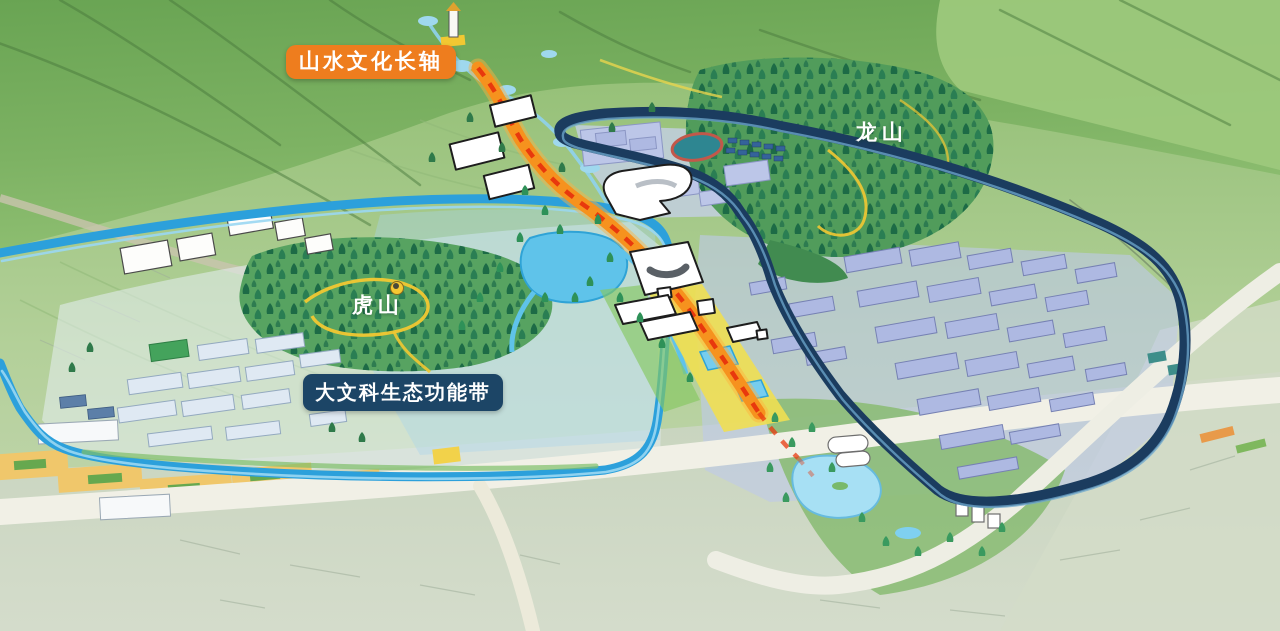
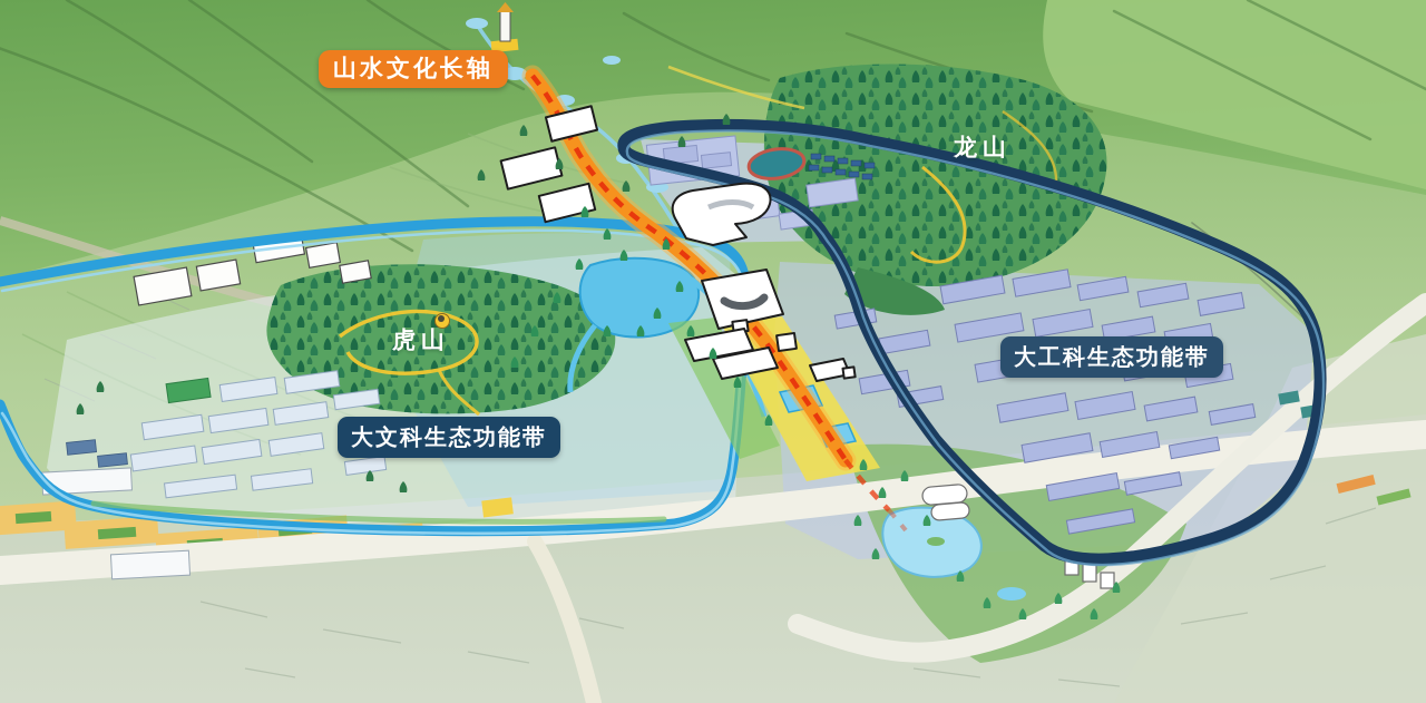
  山水文化长轴
  龙山
  虎山
+ 大工科生态功能带
  大文科生态功能带
